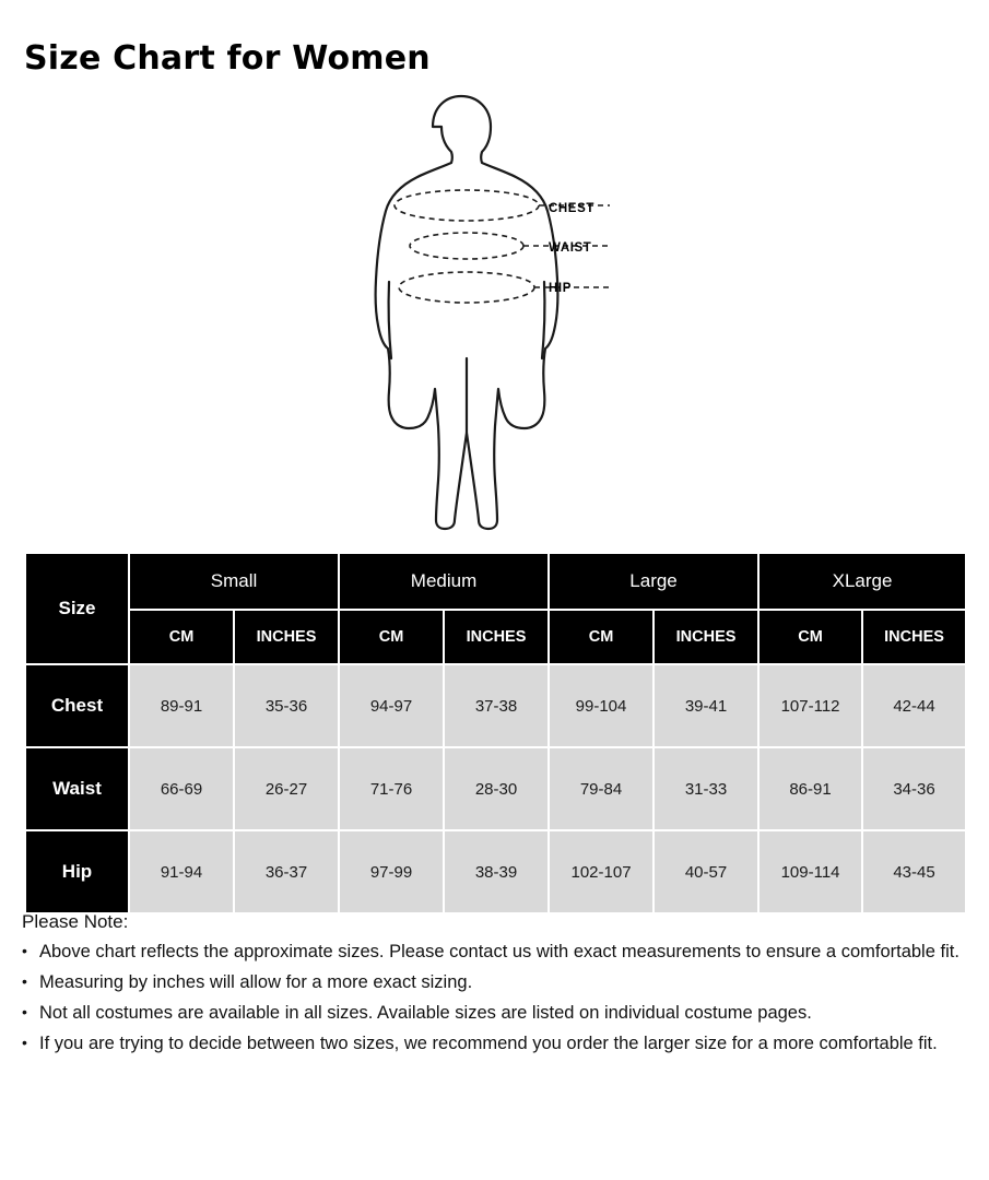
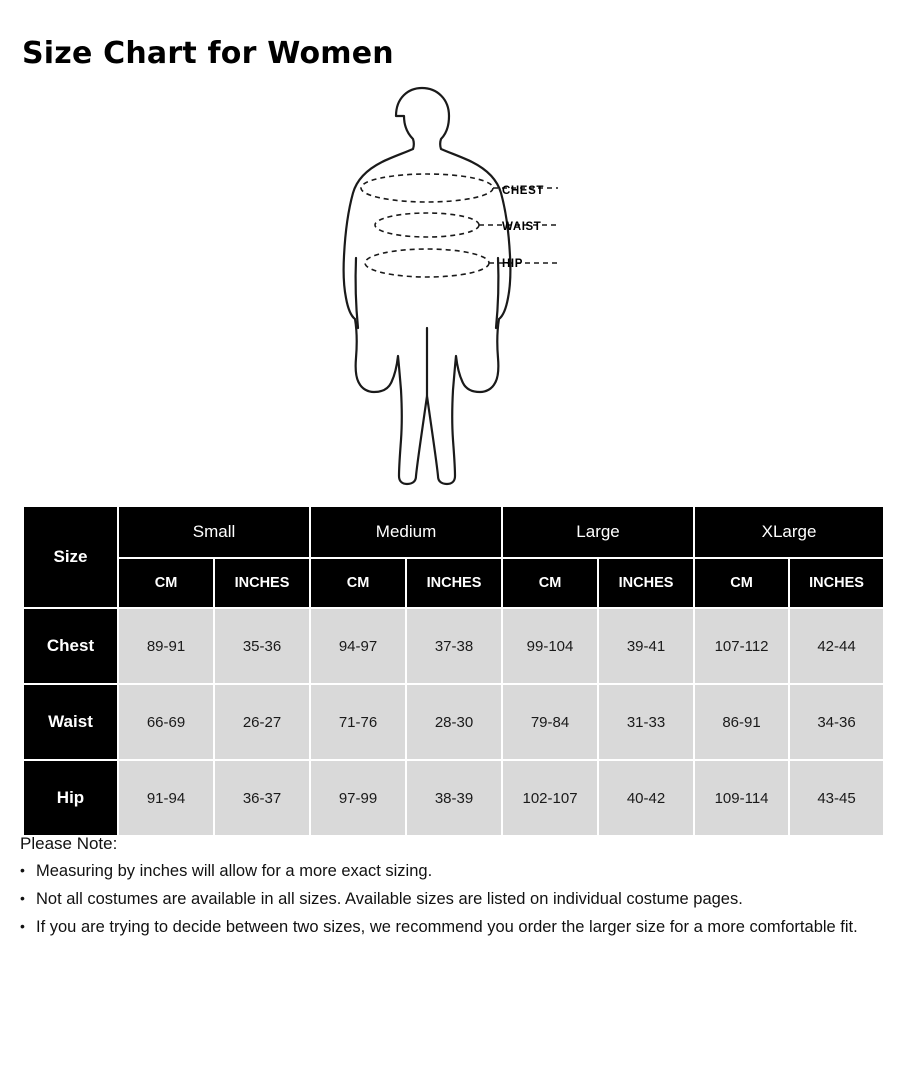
  Size Chart for Women
  CHEST
  WAIST
  HIP
  Size	Small	Medium	Large	XLarge
  CM	INCHES	CM	INCHES	CM	INCHES	CM	INCHES
  Chest	89-91	35-36	94-97	37-38	99-104	39-41	107-112	42-44
  Waist	66-69	26-27	71-76	28-30	79-84	31-33	86-91	34-36
- Hip	91-94	36-37	97-99	38-39	102-107	40-57	109-114	43-45
+ Hip	91-94	36-37	97-99	38-39	102-107	40-42	109-114	43-45
  Please Note:
- Above chart reflects the approximate sizes. Please contact us with exact measurements to ensure a comfortable fit.
  Measuring by inches will allow for a more exact sizing.
  Not all costumes are available in all sizes. Available sizes are listed on individual costume pages.
  If you are trying to decide between two sizes, we recommend you order the larger size for a more comfortable fit.
